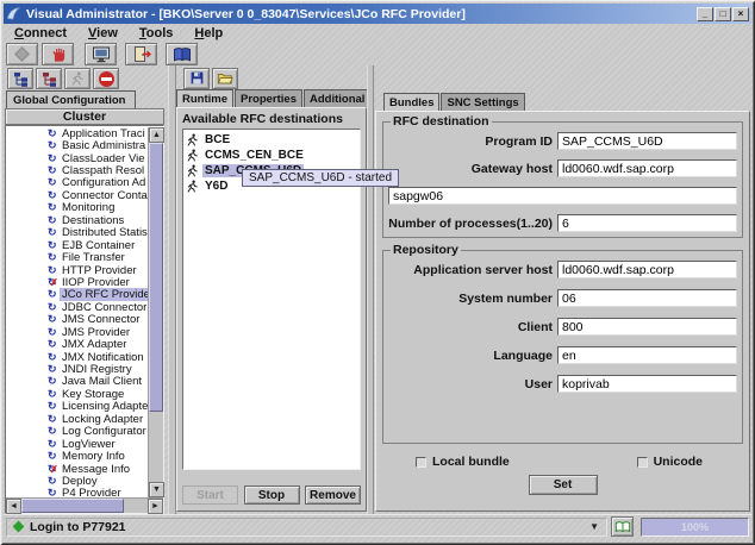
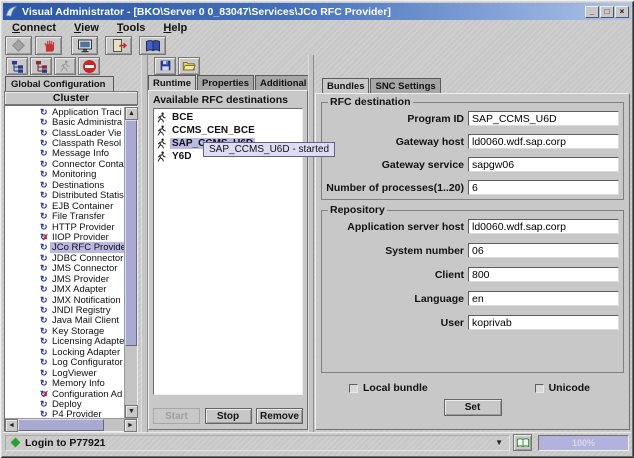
  Visual Administrator - [BKO\Server 0 0_83047\Services\JCo RFC Provider]
  _
  □
  ×
  Connect
  View
  Tools
  Help
  Global Configuration
  Cluster
  Application Traci
  Basic Administra
  ClassLoader Vie
  Classpath Resol
- Configuration Ad
+ Message Info
  Connector Conta
  Monitoring
  Destinations
  Distributed Statis
  EJB Container
  File Transfer
  HTTP Provider
  IIOP Provider
  JCo RFC Provid
  JDBC Connector
  JMS Connector
  JMS Provider
  JMX Adapter
  JMX Notification
  JNDI Registry
  Java Mail Client
  Key Storage
  Licensing Adapte
  Locking Adapter
  Log Configurator
  LogViewer
  Memory Info
- Message Info
+ Configuration Ad
  Deploy
  P4 Provider
  Runtime
  Properties
  Additional
  Available RFC destinations
  BCE
  CCMS_CEN_BCE
  Y6D
  Start
  Stop
  Remove
  SAP_CCMS_U6D - started
  Bundles
  SNC Settings
  RFC destination
  Program ID
  SAP_CCMS_U6D
  Gateway host
  ld0060.wdf.sap.corp
+ Gateway service
  sapgw06
  Number of processes(1..20)
  6
  Repository
  Application server host
  ld0060.wdf.sap.corp
  System number
  06
  Client
  800
  Language
  en
  User
  koprivab
  Local bundle
  Unicode
  Set
  Login to P77921
  ▼
  100%
